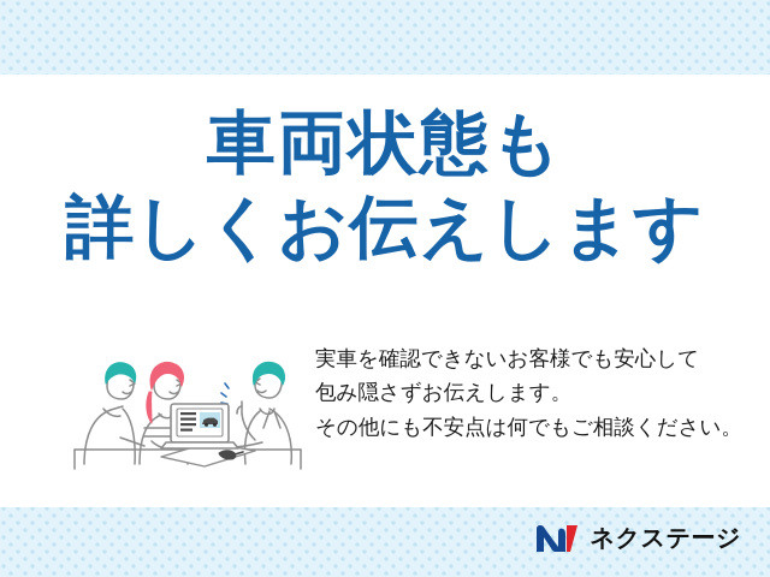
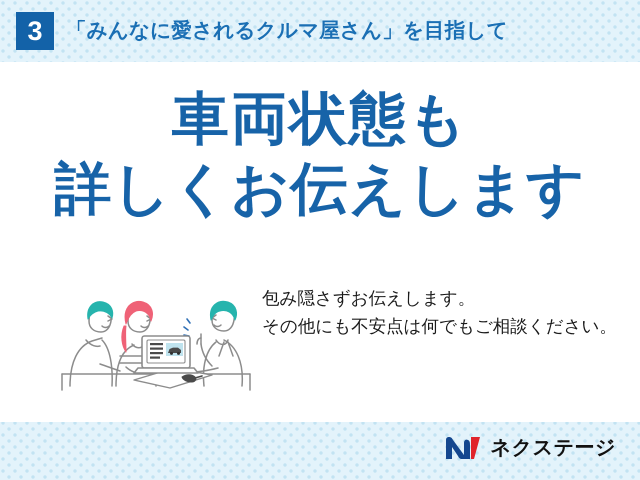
+ 3
+ 「みんなに愛されるクルマ屋さん」を目指して
  車両状態も
  詳しくお伝えします
- 実車を確認できないお客様でも安心して
  包み隠さずお伝えします。
  その他にも不安点は何でもご相談ください。
  ネクステージ
